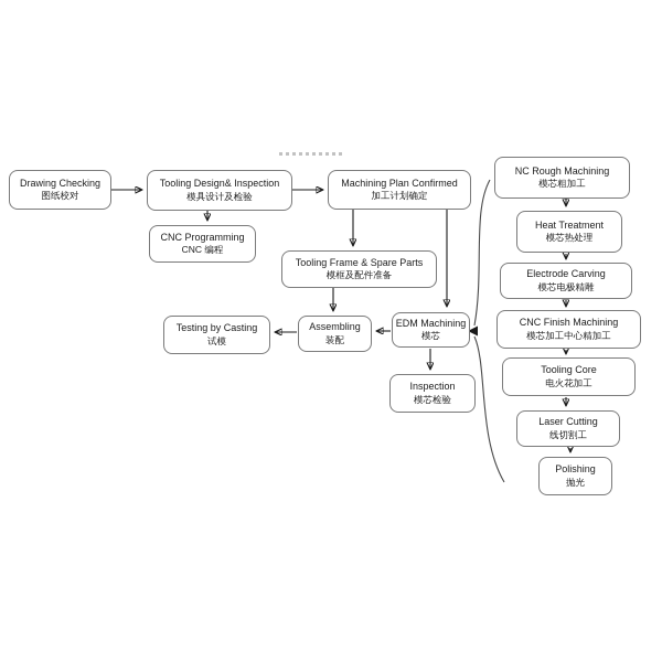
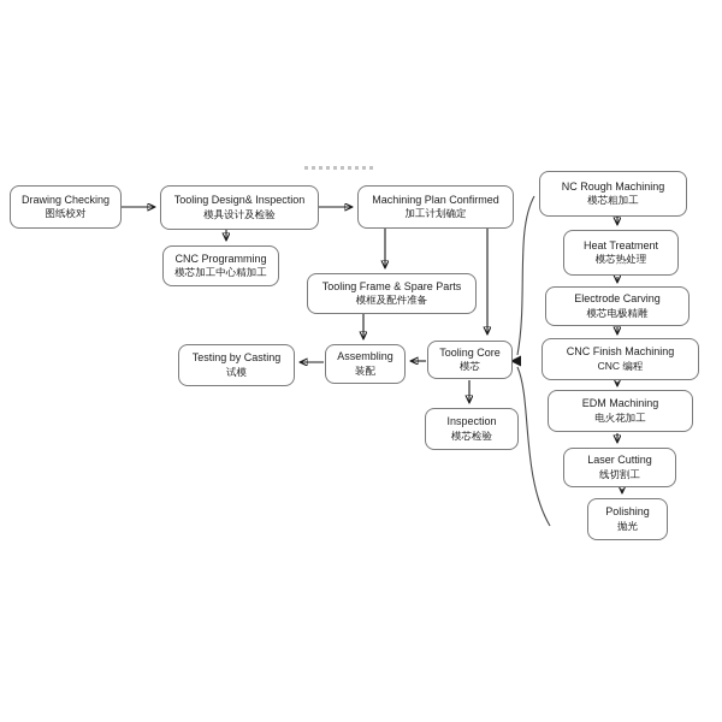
  Drawing Checking
  图纸校对
  Tooling Design& Inspection
  模具设计及检验
  CNC Programming
- CNC 编程
+ 模芯加工中心精加工
  Machining Plan Confirmed
  加工计划确定
  Tooling Frame & Spare Parts
  模框及配件准备
  Testing by Casting
  试模
  Assembling
  装配
- EDM Machining
+ Tooling Core
  模芯
  Inspection
  模芯检验
  NC Rough Machining
  模芯粗加工
  Heat Treatment
  模芯热处理
  Electrode Carving
  模芯电极精雕
  CNC Finish Machining
- 模芯加工中心精加工
+ CNC 编程
- Tooling Core
+ EDM Machining
  电火花加工
  Laser Cutting
  线切割工
  Polishing
  抛光
